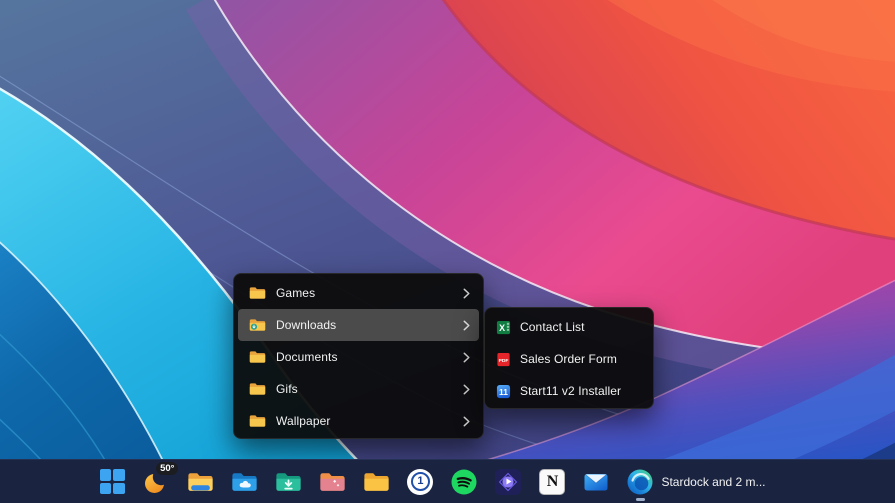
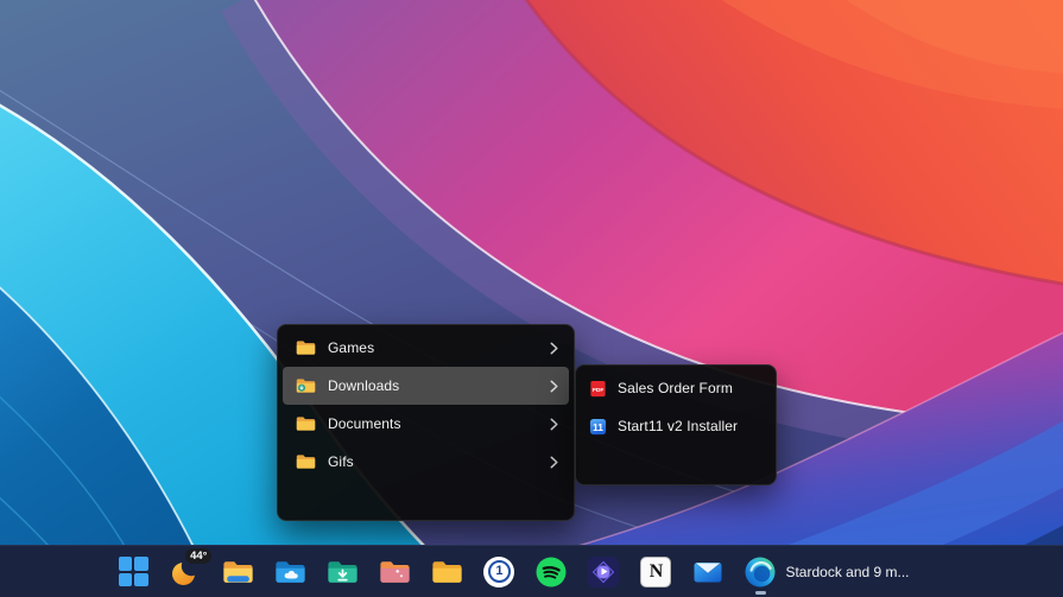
  Games
  Downloads
  Documents
  Gifs
- Wallpaper
- X
- Contact List
  Sales Order Form
  11
  Start11 v2 Installer
- 50°
+ 44°
  1
  N
- Stardock and 2 m...
+ Stardock and 9 m...
